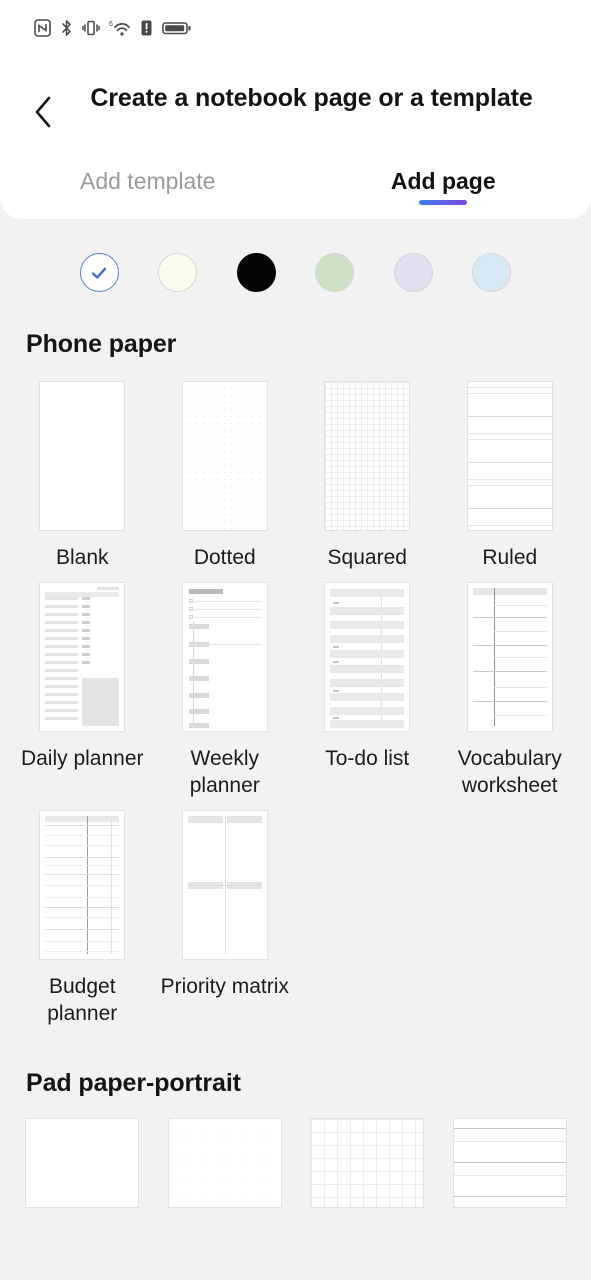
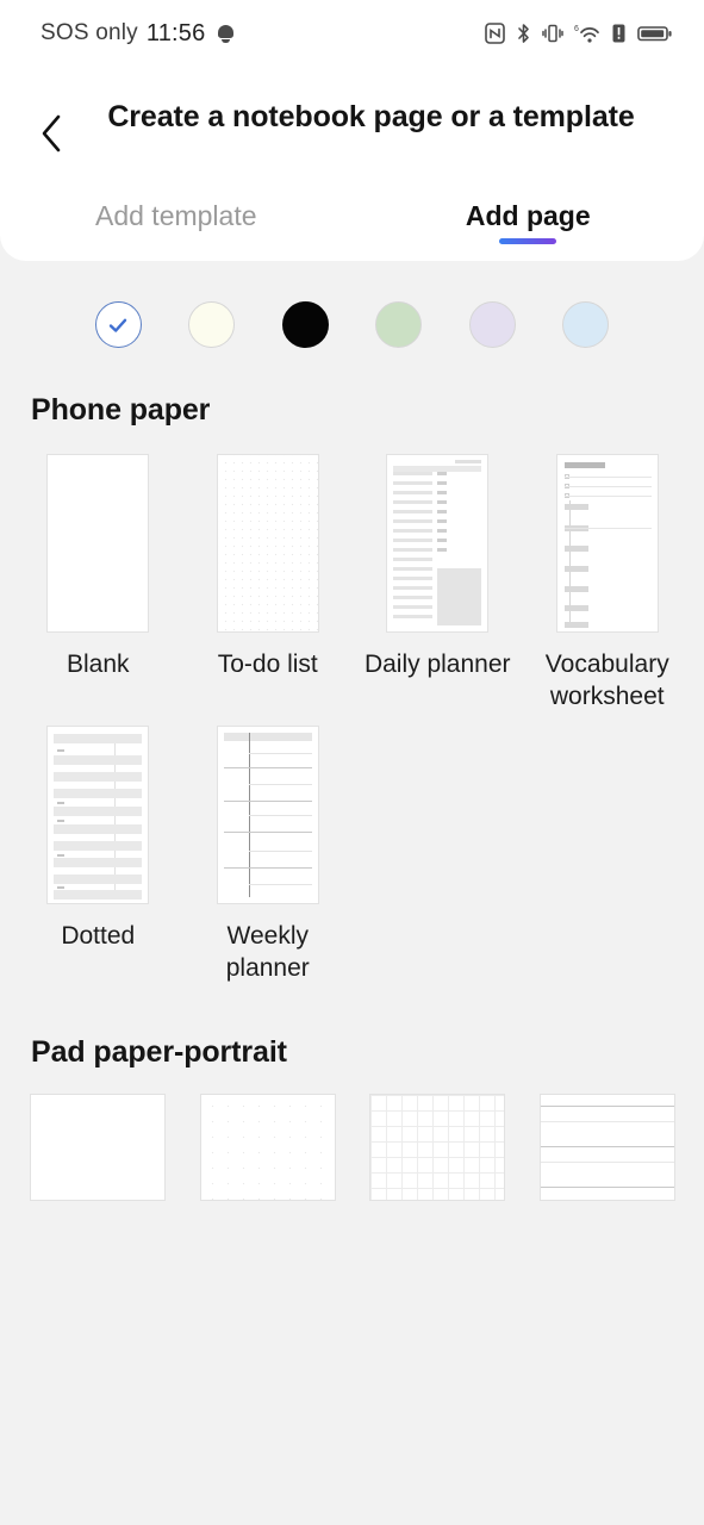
+ SOS only
+ 11:56
  Create a notebook page or a template
  Add template
  Add page
  Phone paper
  Blank
- Dotted
+ To-do list
- Squared
- Ruled
  Daily planner
- Weekly planner
+ Vocabulary worksheet
- To-do list
+ Dotted
- Vocabulary worksheet
+ Weekly planner
- Budget planner
- Priority matrix
  Pad paper-portrait
